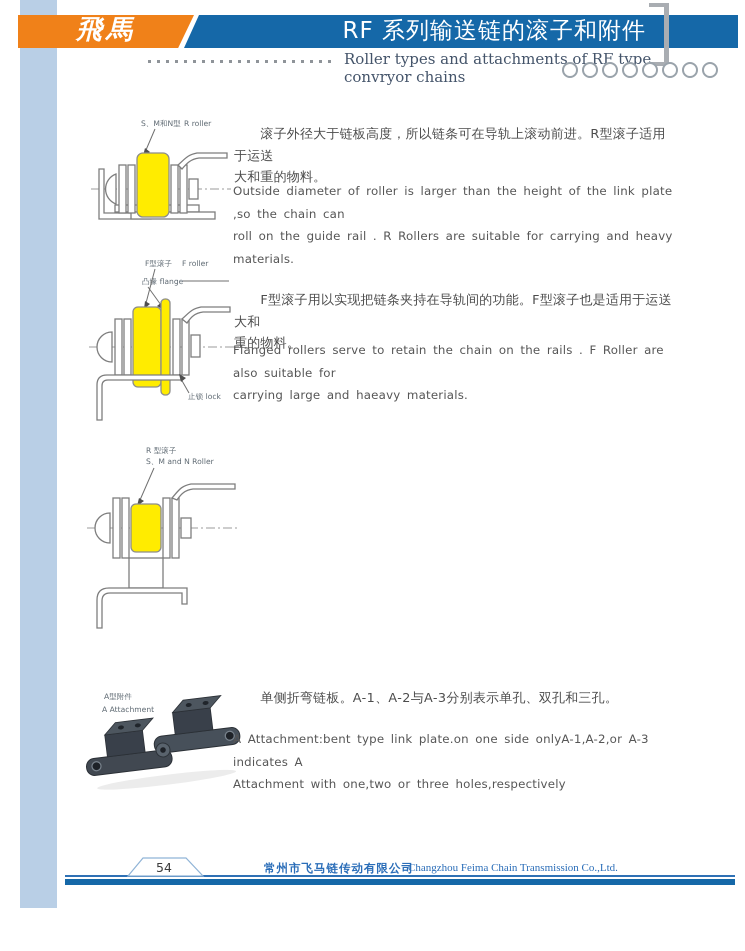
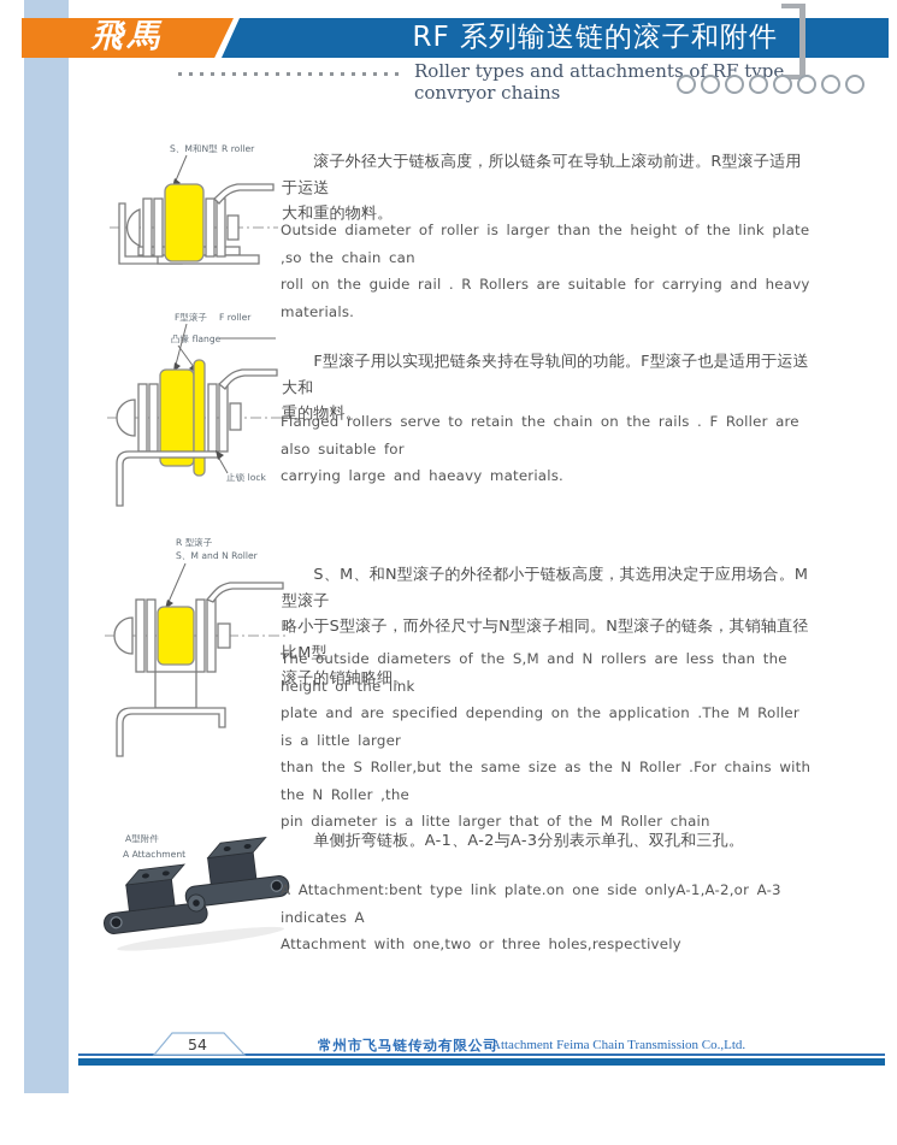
  飛馬
  RF 系列输送链的滚子和附件
  Roller types and attachments of RF type convryor chains
  S、M和N型
  R roller
  滚子外径大于链板高度，所以链条可在导轨上滚动前进。R型滚子适用于运送
  大和重的物料。
  Outside diameter of roller is larger than the height of the link plate ,so the chain can
  roll on the guide rail . R Rollers are suitable for carrying and heavy materials.
  F型滚子
  F roller
  凸缘 flange
  止锁 lock
  F型滚子用以实现把链条夹持在导轨间的功能。F型滚子也是适用于运送大和
  重的物料。
  Flanged rollers serve to retain the chain on the rails . F Roller are also suitable for
  carrying large and haeavy materials.
  R 型滚子
  S、M and N Roller
+ S、M、和N型滚子的外径都小于链板高度，其选用决定于应用场合。M型滚子
+ 略小于S型滚子，而外径尺寸与N型滚子相同。N型滚子的链条，其销轴直径比M型
+ 滚子的销轴略细。
+ The outside diameters of the S,M and N rollers are less than the height of the link
+ plate and are specified depending on the application .The M Roller is a little larger
+ than the S Roller,but the same size as the N Roller .For chains with the N Roller ,the
+ pin diameter is a litte larger that of the M Roller chain
  A型附件
  A Attachment
  单侧折弯链板。A-1、A-2与A-3分别表示单孔、双孔和三孔。
  A Attachment:bent type link plate.on one side onlyA-1,A-2,or A-3 indicates A
  Attachment with one,two or three holes,respectively
  54
  常州市飞马链传动有限公司
- Changzhou Feima Chain Transmission Co.,Ltd.
+ Attachment Feima Chain Transmission Co.,Ltd.
